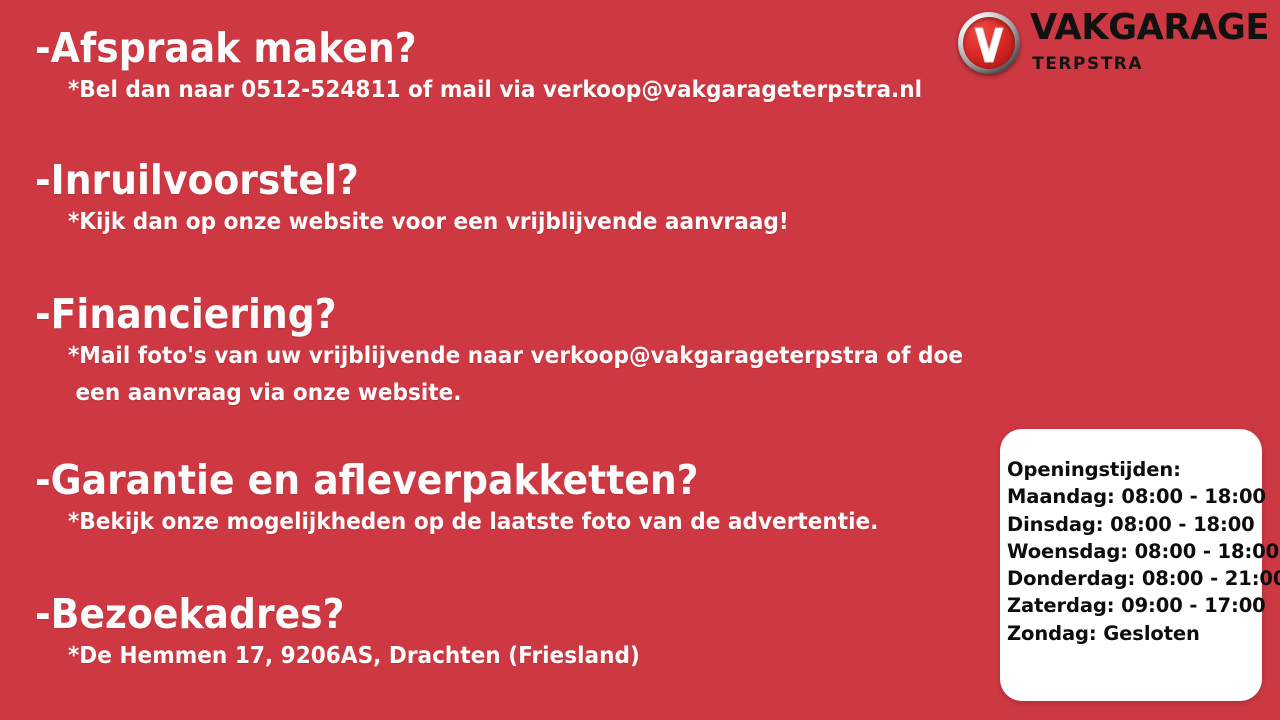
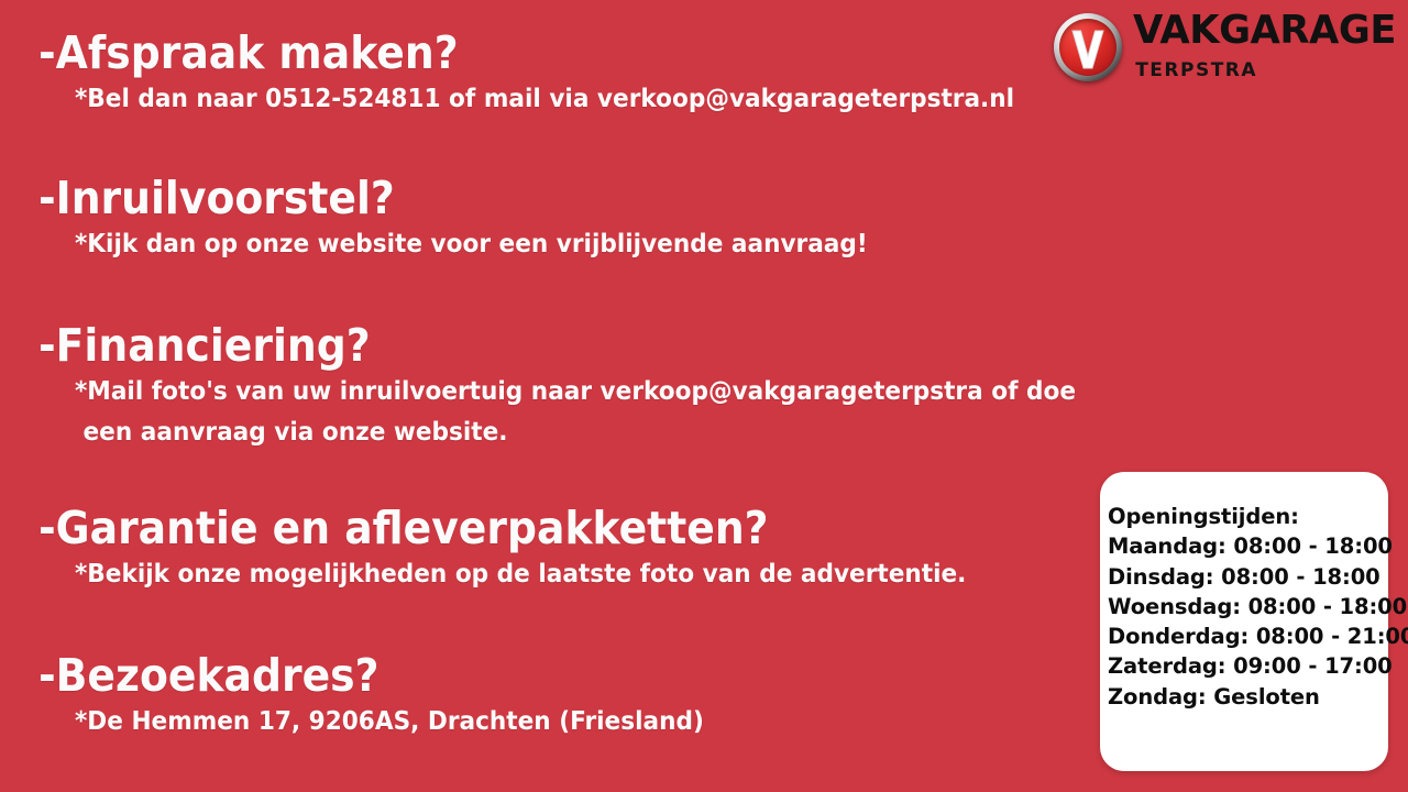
  VAKGARAGE
  terpstra
  -Afspraak maken?
  *Bel dan naar 0512-524811 of mail via verkoop@vakgarageterpstra.nl
  -Inruilvoorstel?
  *Kijk dan op onze website voor een vrijblijvende aanvraag!
  -Financiering?
- *Mail foto's van uw vrijblijvende naar verkoop@vakgarageterpstra of doe
+ *Mail foto's van uw inruilvoertuig naar verkoop@vakgarageterpstra of doe
  een aanvraag via onze website.
  -Garantie en afleverpakketten?
  *Bekijk onze mogelijkheden op de laatste foto van de advertentie.
  -Bezoekadres?
  *De Hemmen 17, 9206AS, Drachten (Friesland)
  Openingstijden:
  Maandag: 08:00 - 18:00
  Dinsdag: 08:00 - 18:00
  Woensdag: 08:00 - 18:00
  Donderdag: 08:00 - 21:0
  Zaterdag: 09:00 - 17:00
  Zondag: Gesloten
